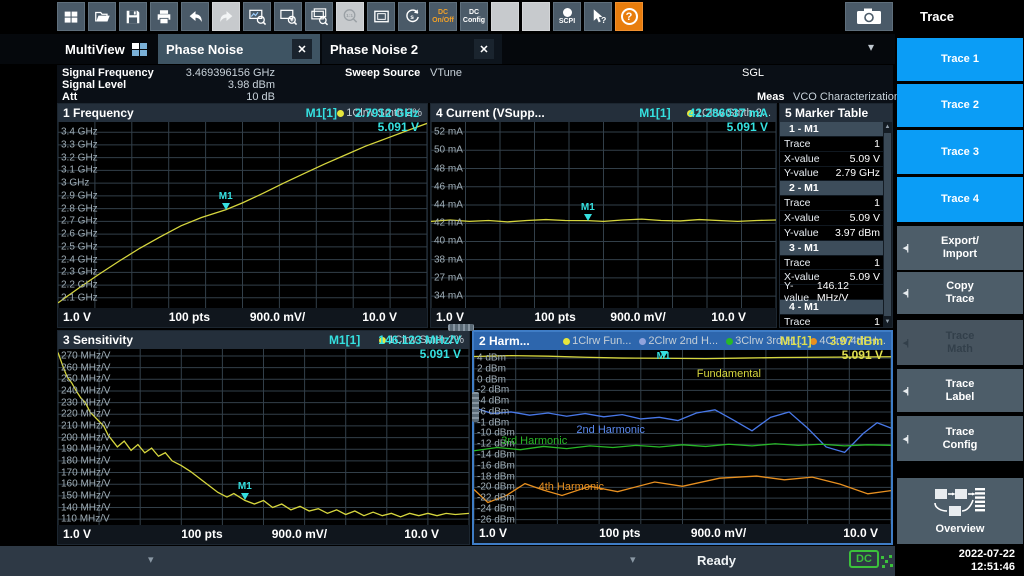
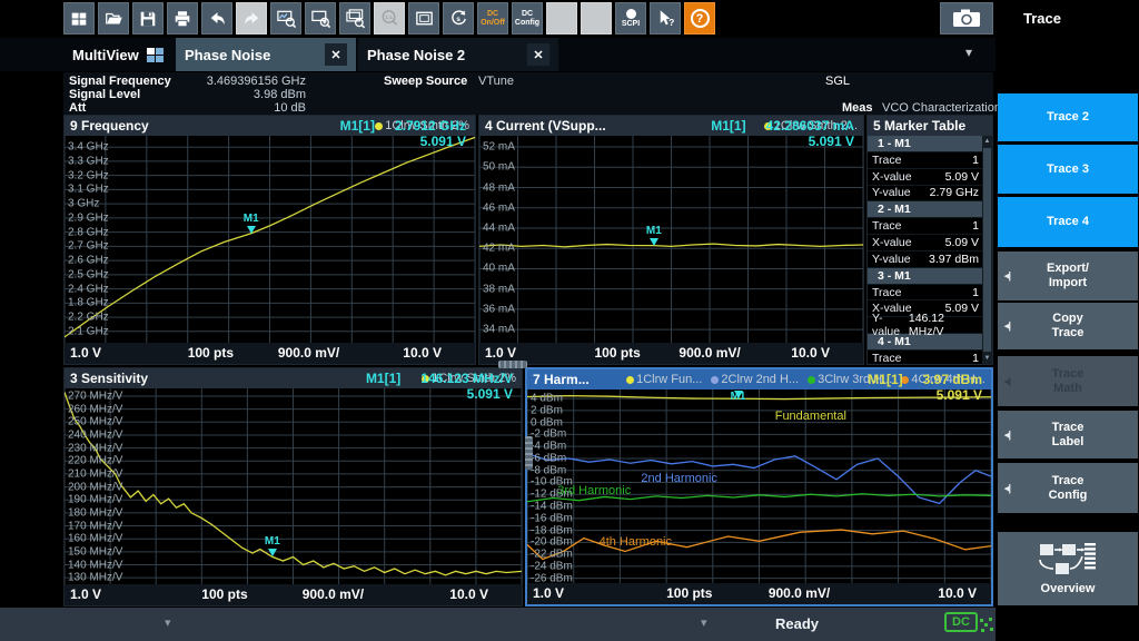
  ?
  ?
  Trace
  MultiView
  Phase Noise
  ✕
  Phase Noise 2
  ✕
  ▾
  Signal Frequency
  3.469396156 GHz
  Sweep Source
  VTune
  SGL
  Signal Level
  3.98 dBm
  Att
  10 dB
  Meas
  VCO Characterizatio
- 1 Frequency
+ 9 Frequency
  1Clrw Smth 2%
  3.4 GHz
  3.3 GHz
  3.2 GHz
  3.1 GHz
  3 GHz
  2.9 GHz
  2.8 GHz
  2.7 GHz
  2.6 GHz
  2.5 GHz
  2.4 GHz
- 2.3 GHz
+ 1.8 GHz
  2.2 GHz
  2.1 GHz
  M1
  M1[1]
  2.7912 GHz
  5.091 V
  1.0 V
  100 pts
  900.0 mV/
  10.0 V
  4 Current (VSupp...
  1Clrw Smth 2...
  52 mA
  50 mA
  48 mA
  46 mA
  44 mA
  42 mA
  40 mA
  38 mA
- 27 mA
+ 36 mA
  34 mA
  M1
  M1[1]
  42.286037 mA
  5.091 V
  1.0 V
  100 pts
  900.0 mV/
  10.0 V
  5 Marker Table
  1 - M1
  Trace
  1
  X-value
  5.09 V
  Y-value
  2.79 GHz
  2 - M1
  Trace
  1
  X-value
  5.09 V
  Y-value
  3.97 dBm
  3 - M1
  Trace
  1
  X-value
  5.09 V
  Y-value
  146.12 MHz/V
  4 - M1
  Trace
  1
  3 Sensitivity
  1Clrw Smth 2%
  270 MHz/V
  260 MHz/V
  250 MHz/V
  240 MHz/V
  230 MHz/V
  220 MHz/V
  210 MHz/V
  200 MHz/V
  190 MHz/V
  180 MHz/V
  170 MHz/V
  160 MHz/V
  150 MHz/V
  140 MHz/V
- 110 MHz/V
+ 130 MHz/V
  M1
  M1[1]
  146.123 MHz/V
  5.091 V
  1.0 V
  100 pts
  900.0 mV/
  10.0 V
- 2 Harm...
+ 7 Harm...
  1Clrw Fun...
  2Clrw 2nd H...
  3Clrw 3rd H...
  4Clrw 4th H...
  4 dBm
  2 dBm
  0 dBm
  -2 dBm
  4 dBm
  6 dBm
- -1 dBm
+ -8 dBm
  -10 dBm
  -12 dBm
  -14 dBm
  -16 dBm
  -18 dBm
  -20 dBm
  -22 dBm
  -24 dBm
  -26 dBm
  M1
  Fundamental
  2nd Harmonic
  3rd Harmonic
  4th Harmonic
  M1[1]
  3.97 dBm
  5.091 V
  1.0 V
  100 pts
  900.0 mV/
  10.0 V
  ▾
  ▾
  Ready
  DC
- Trace 1
  Trace 2
  Trace 3
  Trace 4
  ◂|
  Export/
  Import
  ◂|
  Copy
  Trace
  ◂|
  Trace
  Label
  ◂|
  Trace
  Config
  Overview
- 2022-07-22
- 12:51:46
